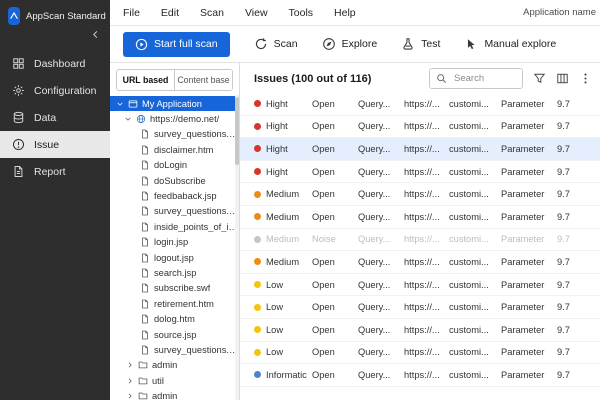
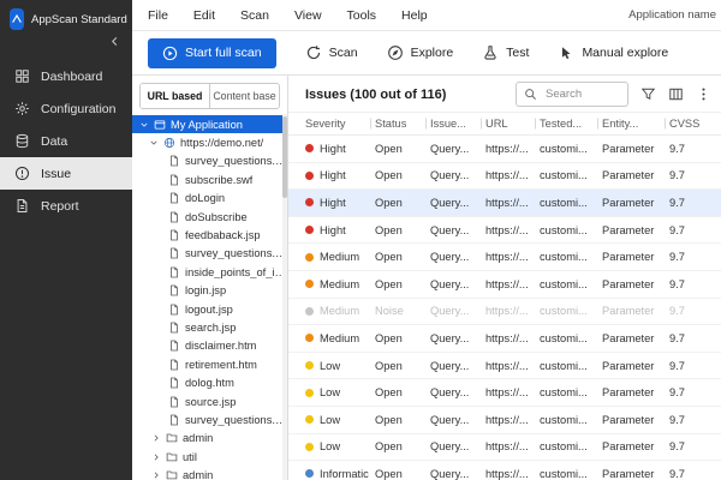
  AppScan Standard
  Dashboard
  Configuration
  Data
  Issue
  Report
  File
  Edit
  Scan
  View
  Tools
  Help
  Application name
  Start full scan
  Scan
  Explore
  Test
  Manual explore
  URL based
  Content base
  My Application
  https://demo.net/
  survey_questions.js
- disclaimer.htm
+ subscribe.swf
  doLogin
  doSubscribe
  feedbaback.jsp
  survey_questions.js
  inside_points_of_in
  login.jsp
  logout.jsp
  search.jsp
- subscribe.swf
+ disclaimer.htm
  retirement.htm
  dolog.htm
  source.jsp
  survey_questions.js
  admin
  util
  admin
  Issues (100 out of 116)
  Search
+ Severity
+ Status
+ Issue...
+ URL
+ Tested...
+ Entity...
+ CVSS
  Hight
  Open
  Query...
  https://...
  customi...
  Parameter
  9.7
  Hight
  Open
  Query...
  https://...
  customi...
  Parameter
  9.7
  Hight
  Open
  Query...
  https://...
  customi...
  Parameter
  9.7
  Hight
  Open
  Query...
  https://...
  customi...
  Parameter
  9.7
  Medium
  Open
  Query...
  https://...
  customi...
  Parameter
  9.7
  Medium
  Open
  Query...
  https://...
  customi...
  Parameter
  9.7
  Medium
  Noise
  Query...
  https://...
  customi...
  Parameter
  9.7
  Medium
  Open
  Query...
  https://...
  customi...
  Parameter
  9.7
  Low
  Open
  Query...
  https://...
  customi...
  Parameter
  9.7
  Low
  Open
  Query...
  https://...
  customi...
  Parameter
  9.7
  Low
  Open
  Query...
  https://...
  customi...
  Parameter
  9.7
  Low
  Open
  Query...
  https://...
  customi...
  Parameter
  9.7
  Informatic
  Open
  Query...
  https://...
  customi...
  Parameter
  9.7
